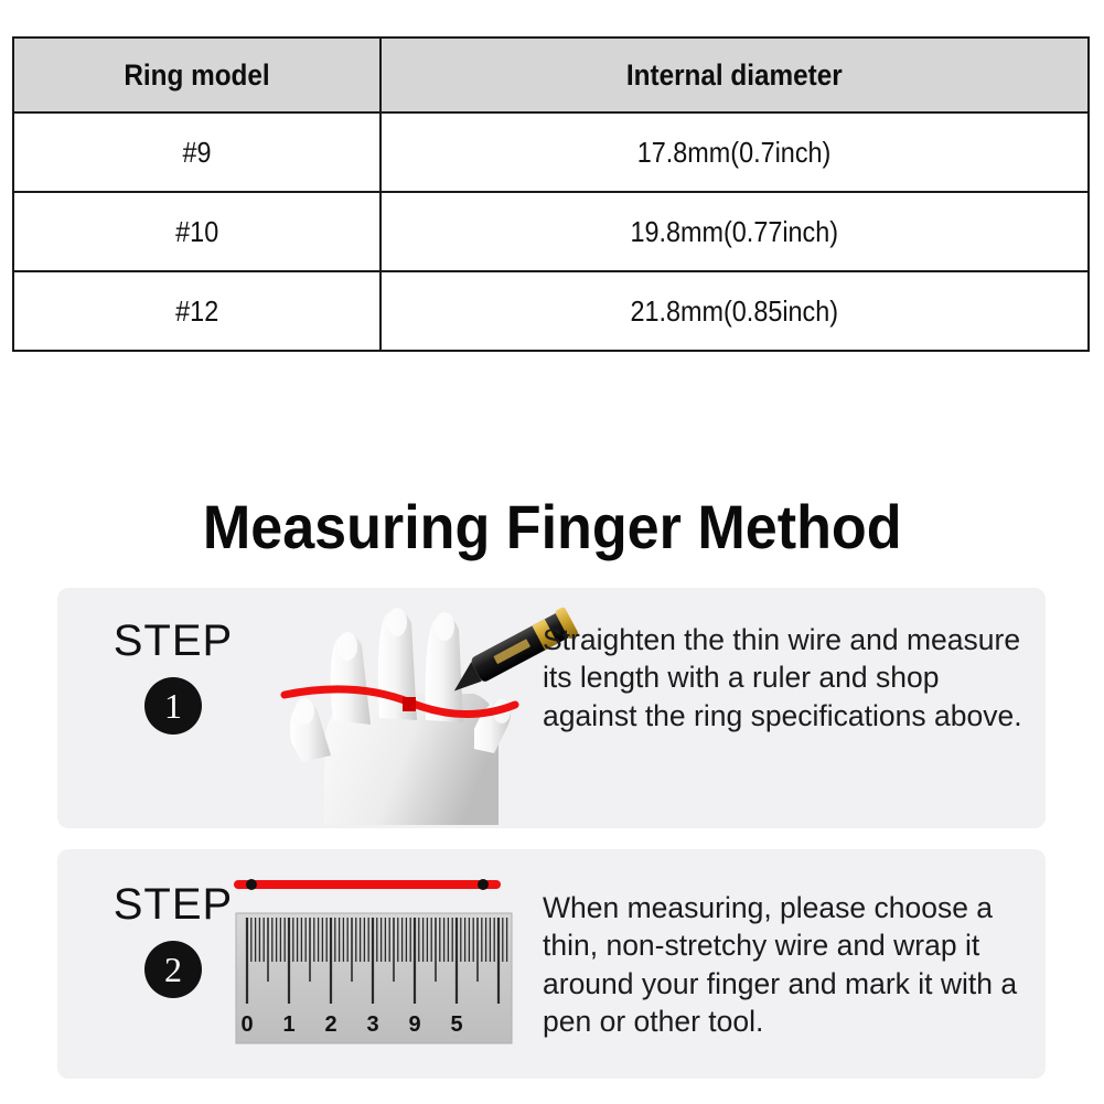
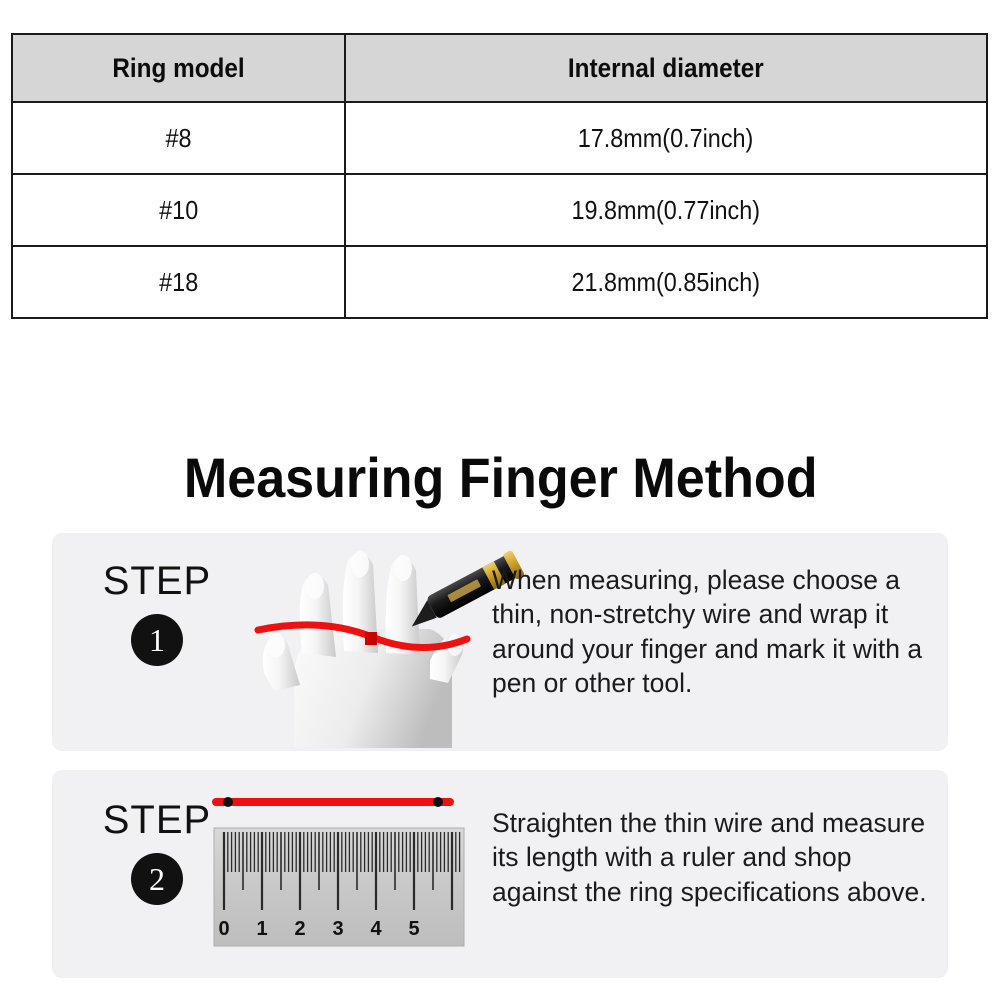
  Ring model	Internal diameter
- #9	17.8mm(0.7inch)
+ #8	17.8mm(0.7inch)
  #10	19.8mm(0.77inch)
- #12	21.8mm(0.85inch)
+ #18	21.8mm(0.85inch)
  Measuring Finger Method
  STEP
  1
- Straighten the thin wire and measure its length with a ruler and shop against the ring specifications above.
+ When measuring, please choose a thin, non-stretchy wire and wrap it around your finger and mark it with a pen or other tool.
  STEP
  2
  0
  1
  2
  3
- 9
+ 4
  5
- When measuring, please choose a thin, non-stretchy wire and wrap it around your finger and mark it with a pen or other tool.
+ Straighten the thin wire and measure its length with a ruler and shop against the ring specifications above.
